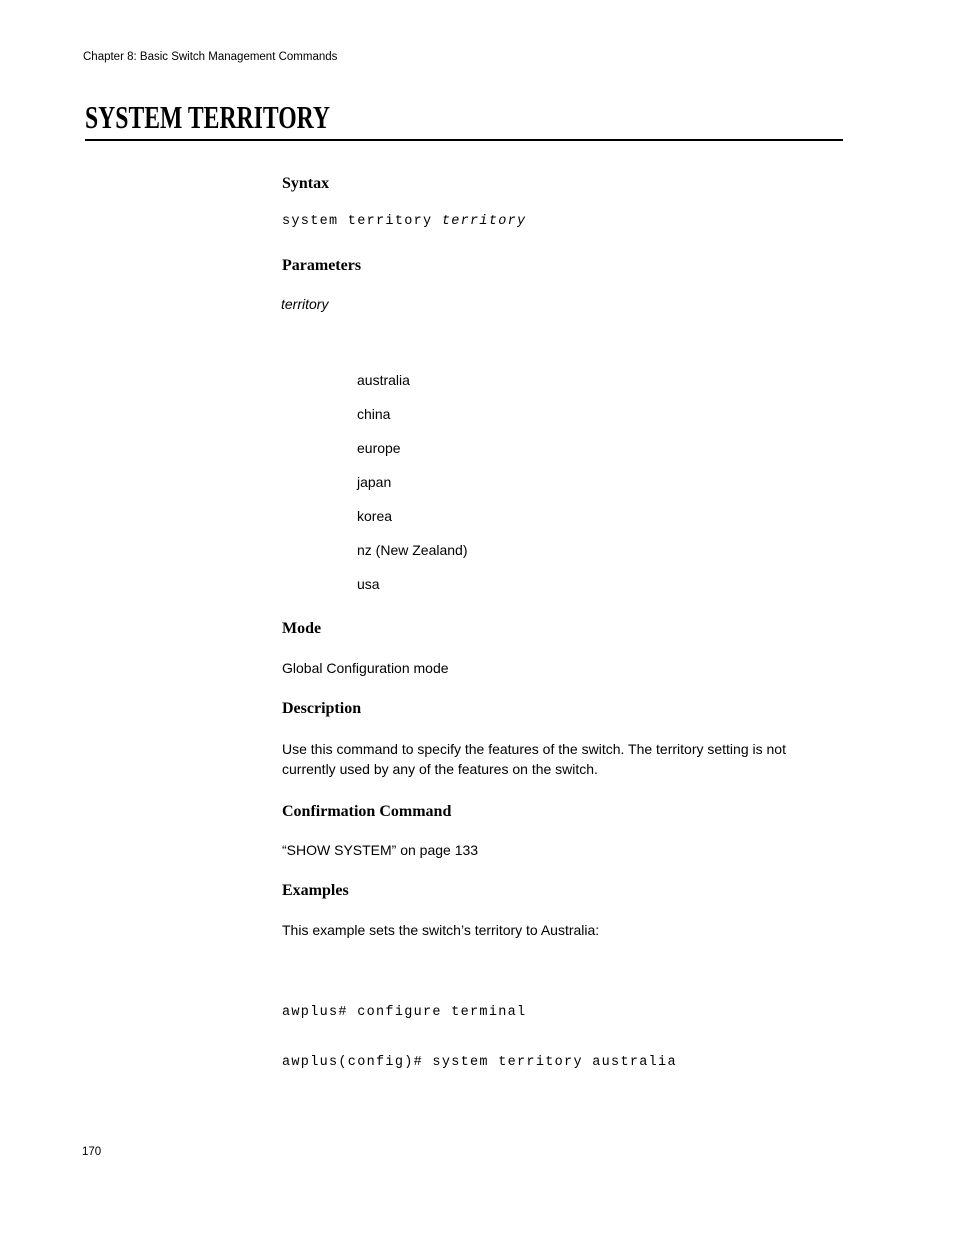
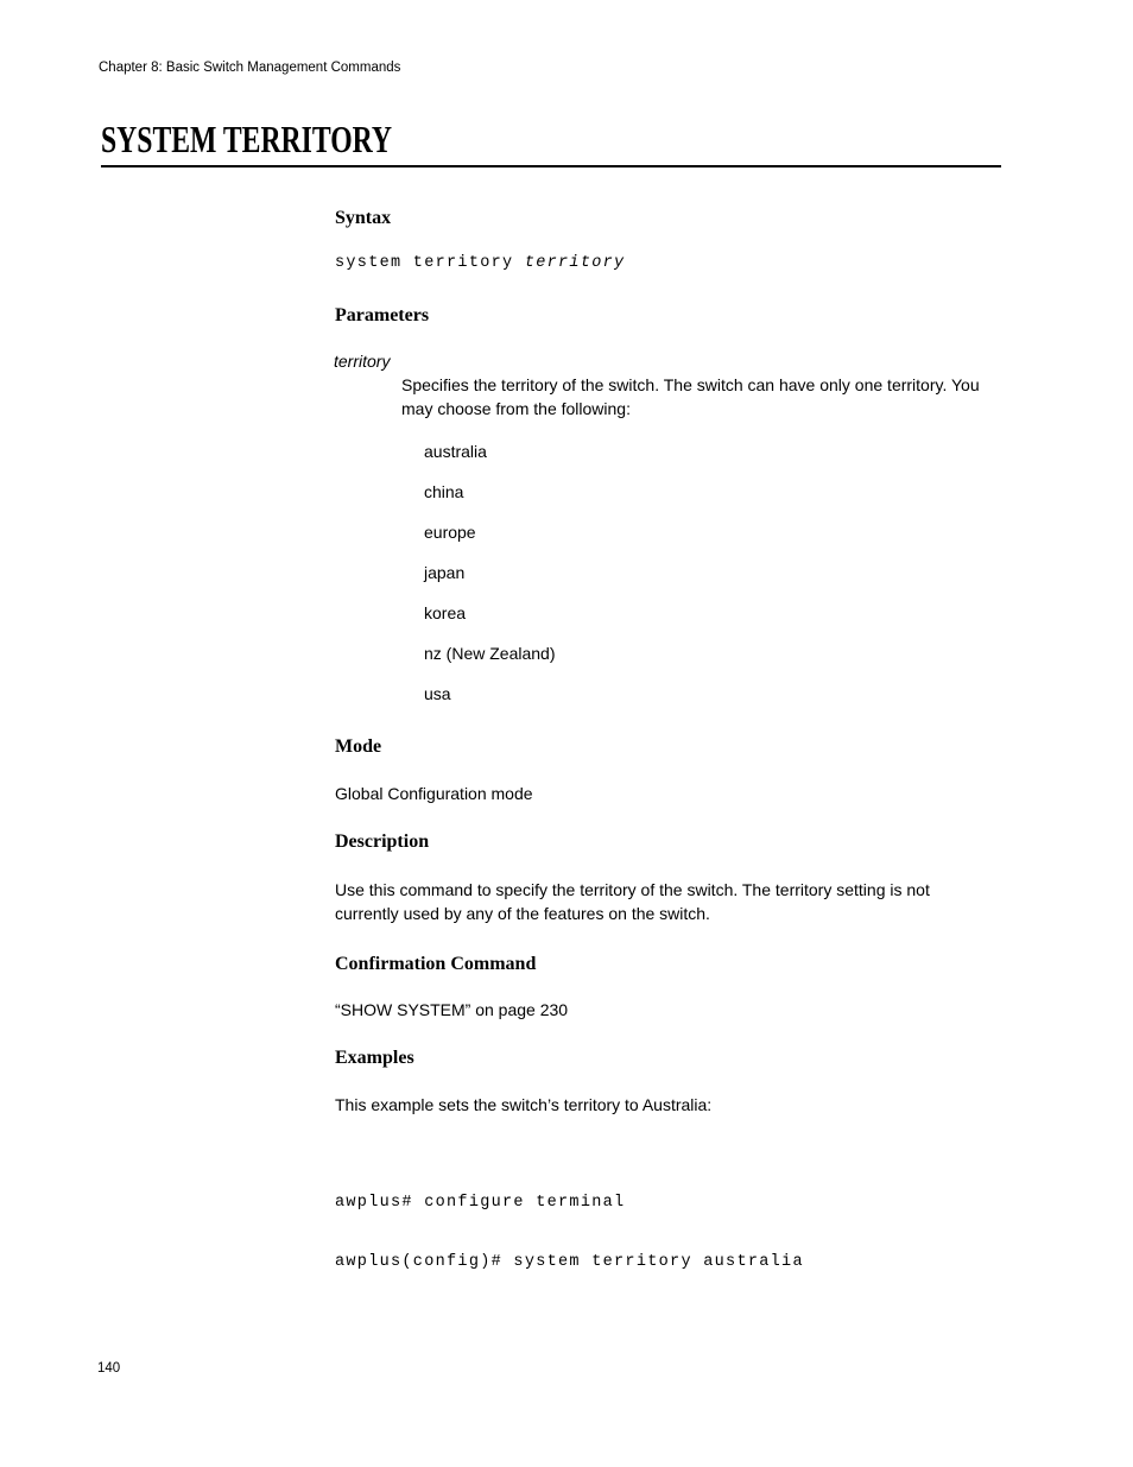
  Chapter 8: Basic Switch Management Commands
  SYSTEM TERRITORY
  Syntax
  system territory territory
  Parameters
  territory
+ Specifies the territory of the switch. The switch can have only one territory. You may choose from the following:
  australia
  china
  europe
  japan
  korea
  nz (New Zealand)
  usa
  Mode
  Global Configuration mode
  Description
- Use this command to specify the features of the switch. The territory setting is not currently used by any of the features on the switch.
+ Use this command to specify the territory of the switch. The territory setting is not currently used by any of the features on the switch.
  Confirmation Command
- “SHOW SYSTEM” on page 133
+ “SHOW SYSTEM” on page 230
  Examples
  This example sets the switch’s territory to Australia:
  awplus# configure terminal
  awplus(config)# system territory australia
- 170
+ 140
